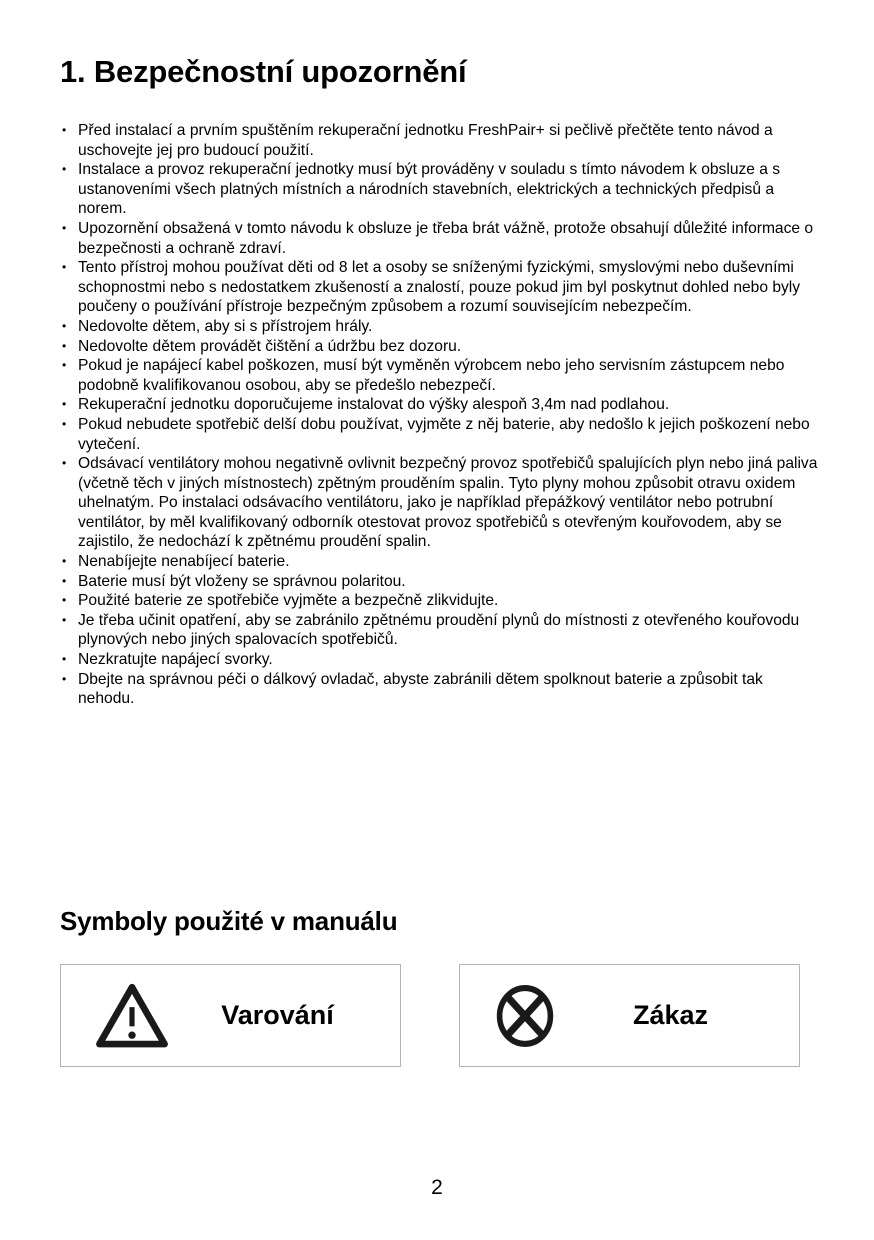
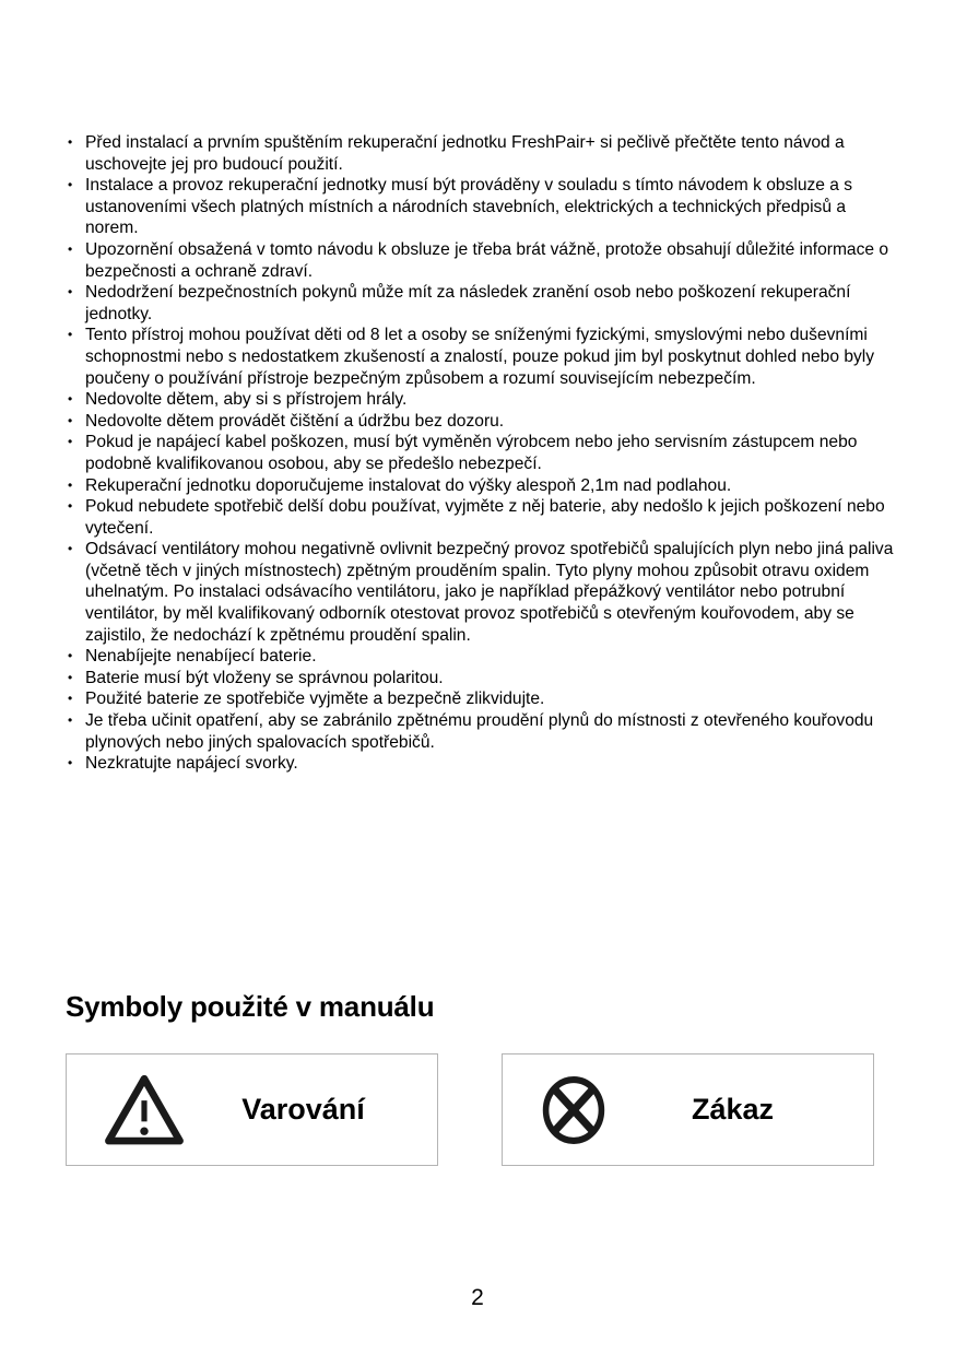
- 1. Bezpečnostní upozornění
  Před instalací a prvním spuštěním rekuperační jednotku FreshPair+ si pečlivě přečtěte tento návod a uschovejte jej pro budoucí použití.
  Instalace a provoz rekuperační jednotky musí být prováděny v souladu s tímto návodem k obsluze a s ustanoveními všech platných místních a národních stavebních, elektrických a technických předpisů a norem.
  Upozornění obsažená v tomto návodu k obsluze je třeba brát vážně, protože obsahují důležité informace o bezpečnosti a ochraně zdraví.
+ Nedodržení bezpečnostních pokynů může mít za následek zranění osob nebo poškození rekuperační jednotky.
  Tento přístroj mohou používat děti od 8 let a osoby se sníženými fyzickými, smyslovými nebo duševními schopnostmi nebo s nedostatkem zkušeností a znalostí, pouze pokud jim byl poskytnut dohled nebo byly poučeny o používání přístroje bezpečným způsobem a rozumí souvisejícím nebezpečím.
  Nedovolte dětem, aby si s přístrojem hrály.
  Nedovolte dětem provádět čištění a údržbu bez dozoru.
  Pokud je napájecí kabel poškozen, musí být vyměněn výrobcem nebo jeho servisním zástupcem nebo podobně kvalifikovanou osobou, aby se předešlo nebezpečí.
- Rekuperační jednotku doporučujeme instalovat do výšky alespoň 3,4m nad podlahou.
+ Rekuperační jednotku doporučujeme instalovat do výšky alespoň 2,1m nad podlahou.
  Pokud nebudete spotřebič delší dobu používat, vyjměte z něj baterie, aby nedošlo k jejich poškození nebo vytečení.
  Odsávací ventilátory mohou negativně ovlivnit bezpečný provoz spotřebičů spalujících plyn nebo jiná paliva (včetně těch v jiných místnostech) zpětným prouděním spalin. Tyto plyny mohou způsobit otravu oxidem uhelnatým. Po instalaci odsávacího ventilátoru, jako je například přepážkový ventilátor nebo potrubní ventilátor, by měl kvalifikovaný odborník otestovat provoz spotřebičů s otevřeným kouřovodem, aby se zajistilo, že nedochází k zpětnému proudění spalin.
  Nenabíjejte nenabíjecí baterie.
  Baterie musí být vloženy se správnou polaritou.
  Použité baterie ze spotřebiče vyjměte a bezpečně zlikvidujte.
  Je třeba učinit opatření, aby se zabránilo zpětnému proudění plynů do místnosti z otevřeného kouřovodu plynových nebo jiných spalovacích spotřebičů.
  Nezkratujte napájecí svorky.
- Dbejte na správnou péči o dálkový ovladač, abyste zabránili dětem spolknout baterie a způsobit tak nehodu.
  Symboly použité v manuálu
  Varování
  Zákaz
  2
